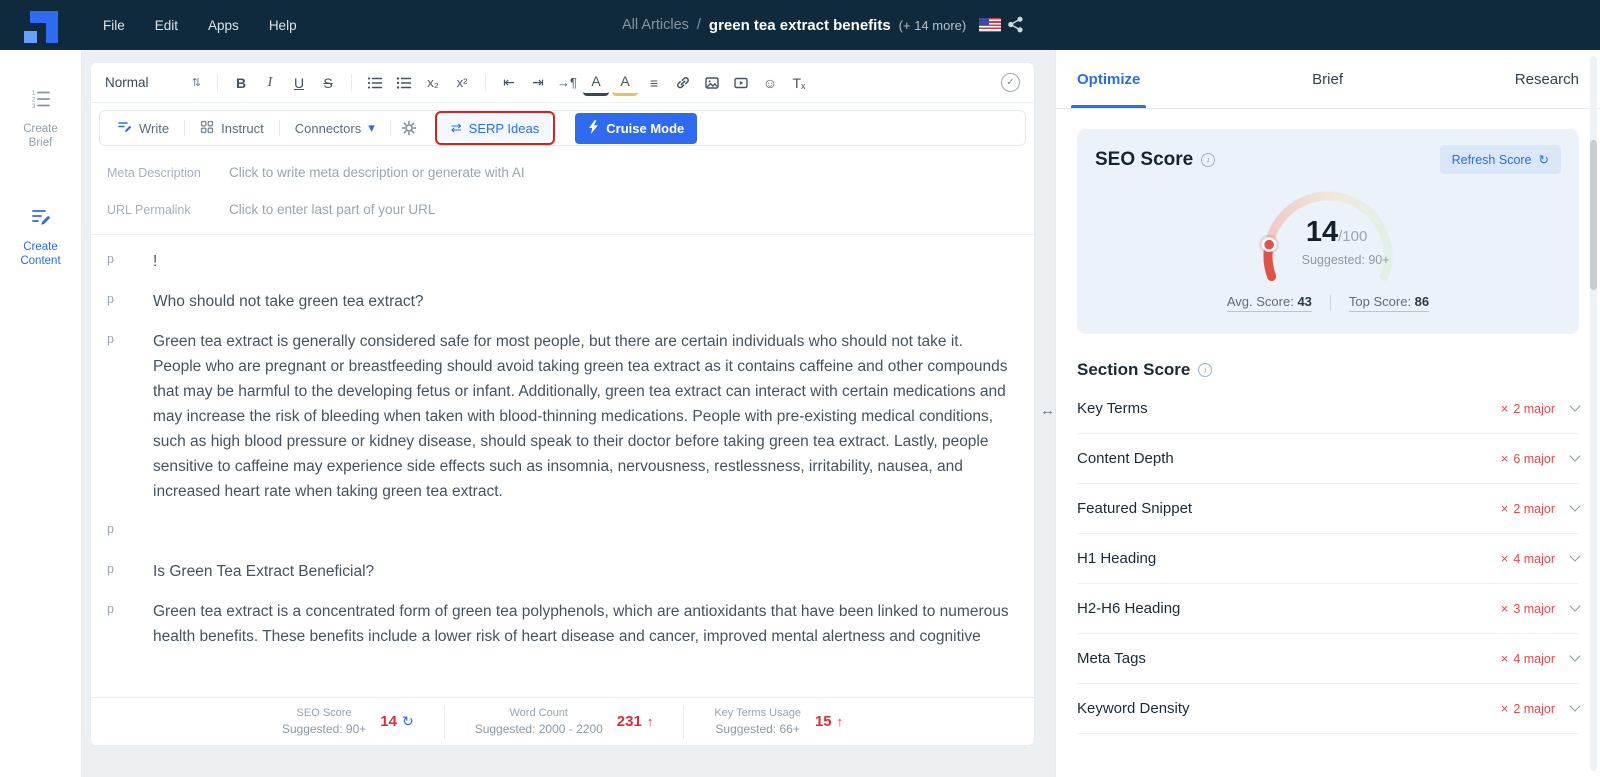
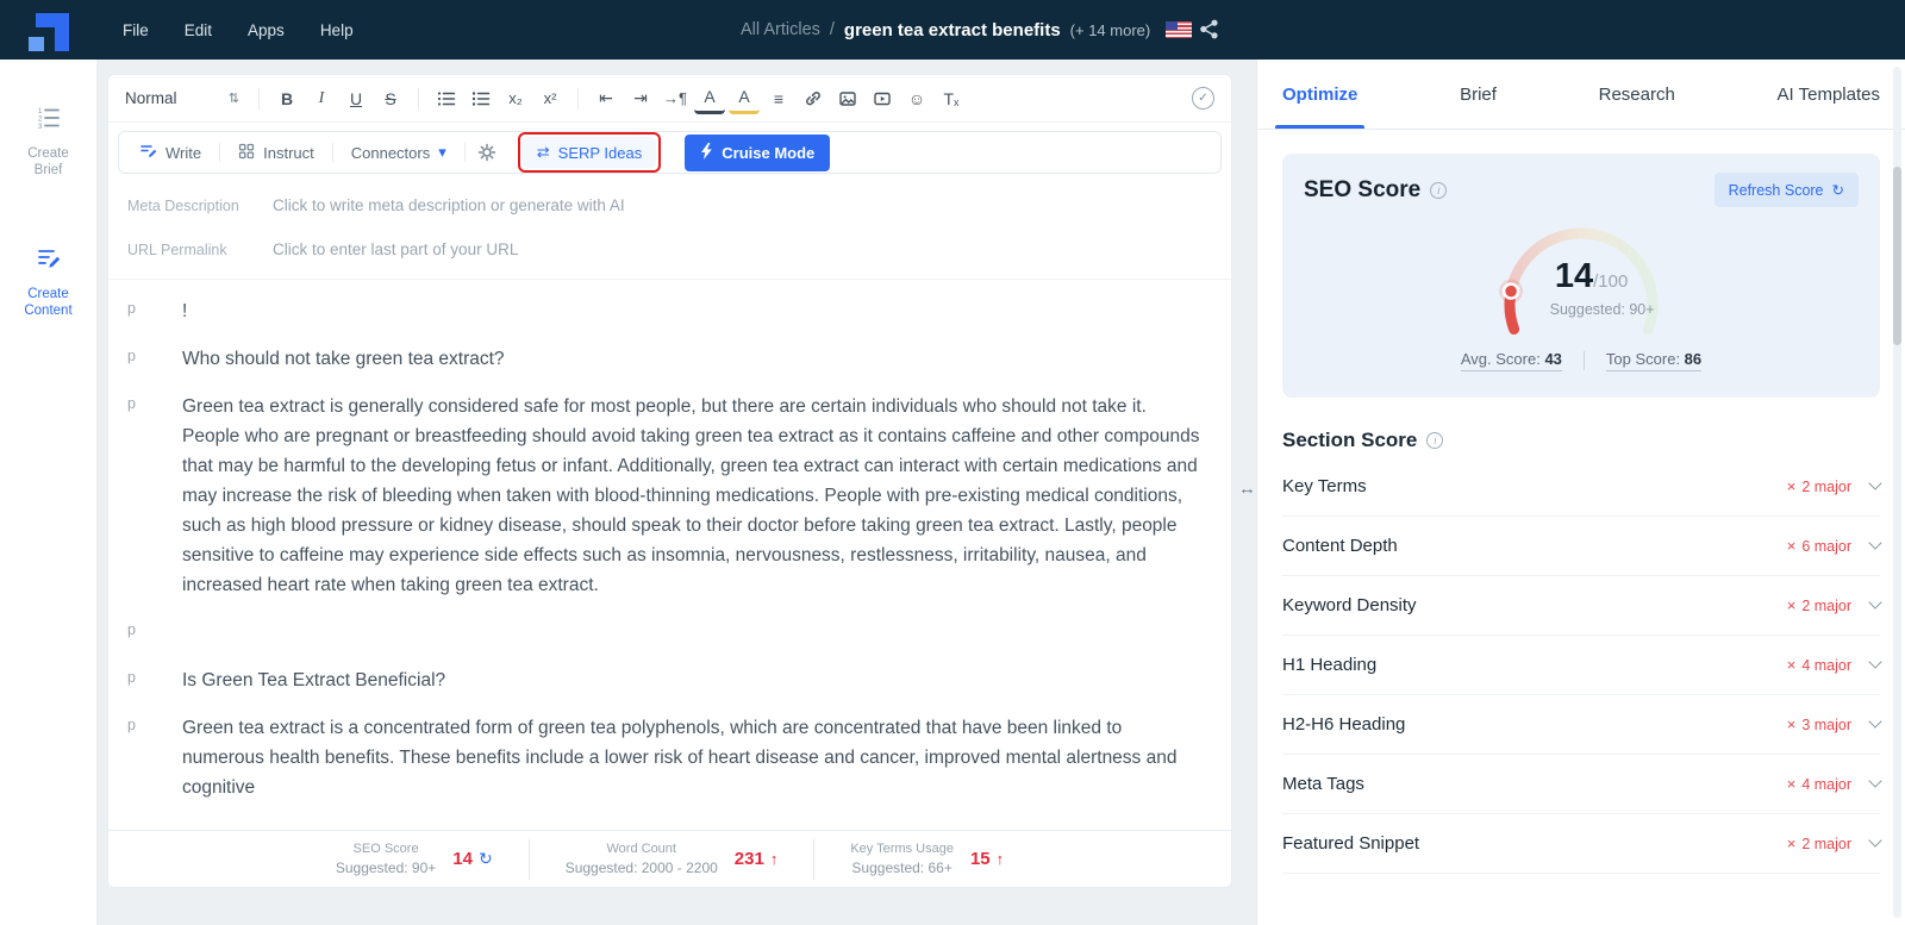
  File
  Edit
  Apps
  Help
  All Articles
  /
  green tea extract benefits
  (+ 14 more)
  Create Brief
  Create Content
  Normal
  ⇅
  B
  I
  U
  S
  x₂
  x²
  ⇤
  ⇥
  →¶
  A
  A
  ≡
  ☺
  T
  x
  ✓
  Write
  Instruct
  Connectors
  ▾
  ⇄
  SERP Ideas
  Cruise Mode
  Meta Description
  Click to write meta description or generate with AI
  URL Permalink
  Click to enter last part of your URL
  p
  !
  p
  Who should not take green tea extract?
  p
  Green tea extract is generally considered safe for most people, but there are certain individuals who should not take it. People who are pregnant or breastfeeding should avoid taking green tea extract as it contains caffeine and other compounds that may be harmful to the developing fetus or infant. Additionally, green tea extract can interact with certain medications and may increase the risk of bleeding when taken with blood-thinning medications. People with pre-existing medical conditions, such as high blood pressure or kidney disease, should speak to their doctor before taking green tea extract. Lastly, people sensitive to caffeine may experience side effects such as insomnia, nervousness, restlessness, irritability, nausea, and increased heart rate when taking green tea extract.
  p
  p
  Is Green Tea Extract Beneficial?
  p
- Green tea extract is a concentrated form of green tea polyphenols, which are antioxidants that have been linked to numerous health benefits. These benefits include a lower risk of heart disease and cancer, improved mental alertness and cognitive
+ Green tea extract is a concentrated form of green tea polyphenols, which are concentrated that have been linked to numerous health benefits. These benefits include a lower risk of heart disease and cancer, improved mental alertness and cognitive
  SEO Score
  Suggested: 90+
  14
  ↻
  Word Count
  Suggested: 2000 - 2200
  231
  ↑
  Key Terms Usage
  Suggested: 66+
  15
  ↑
  ↔
  Optimize
  Brief
  Research
+ AI Templates
  SEO Score
  i
  Refresh Score
  ↻
  14
  /100
  Suggested: 90+
  Avg. Score: 43
  Top Score: 86
  Section Score
  i
  Key Terms
  ×
  2 major
  Content Depth
  ×
  6 major
- Featured Snippet
+ Keyword Density
  ×
  2 major
  H1 Heading
  ×
  4 major
  H2-H6 Heading
  ×
  3 major
  Meta Tags
  ×
  4 major
- Keyword Density
+ Featured Snippet
  ×
  2 major
